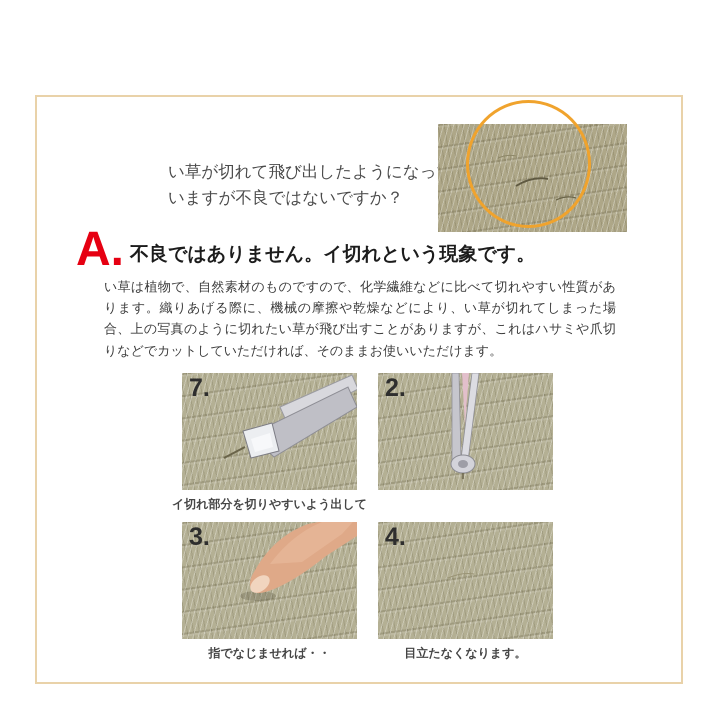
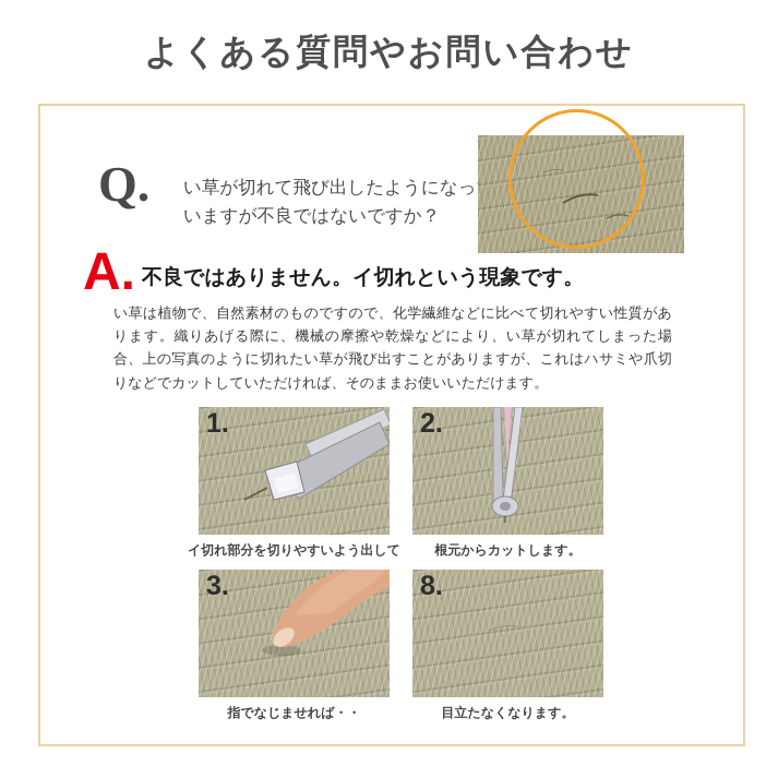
+ よくある質問やお問い合わせ
+ Q.
  い草が切れて飛び出したようになっいますが不良ではないですか？
  A.
  不良ではありません。イ切れという現象です。
  い草は植物で、自然素材のものですので、化学繊維などに比べて切れやすい性質があります。織りあげる際に、機械の摩擦や乾燥などにより、い草が切れてしまった場合、上の写真のように切れたい草が飛び出すことがありますが、これはハサミや爪切りなどでカットしていただければ、そのままお使いいただけます。
- 7.
+ 1.
  イ切れ部分を切りやすいよう出して
  2.
+ 根元からカットします。
  3.
  指でなじませれば・・
- 4.
+ 8.
  目立たなくなります。
